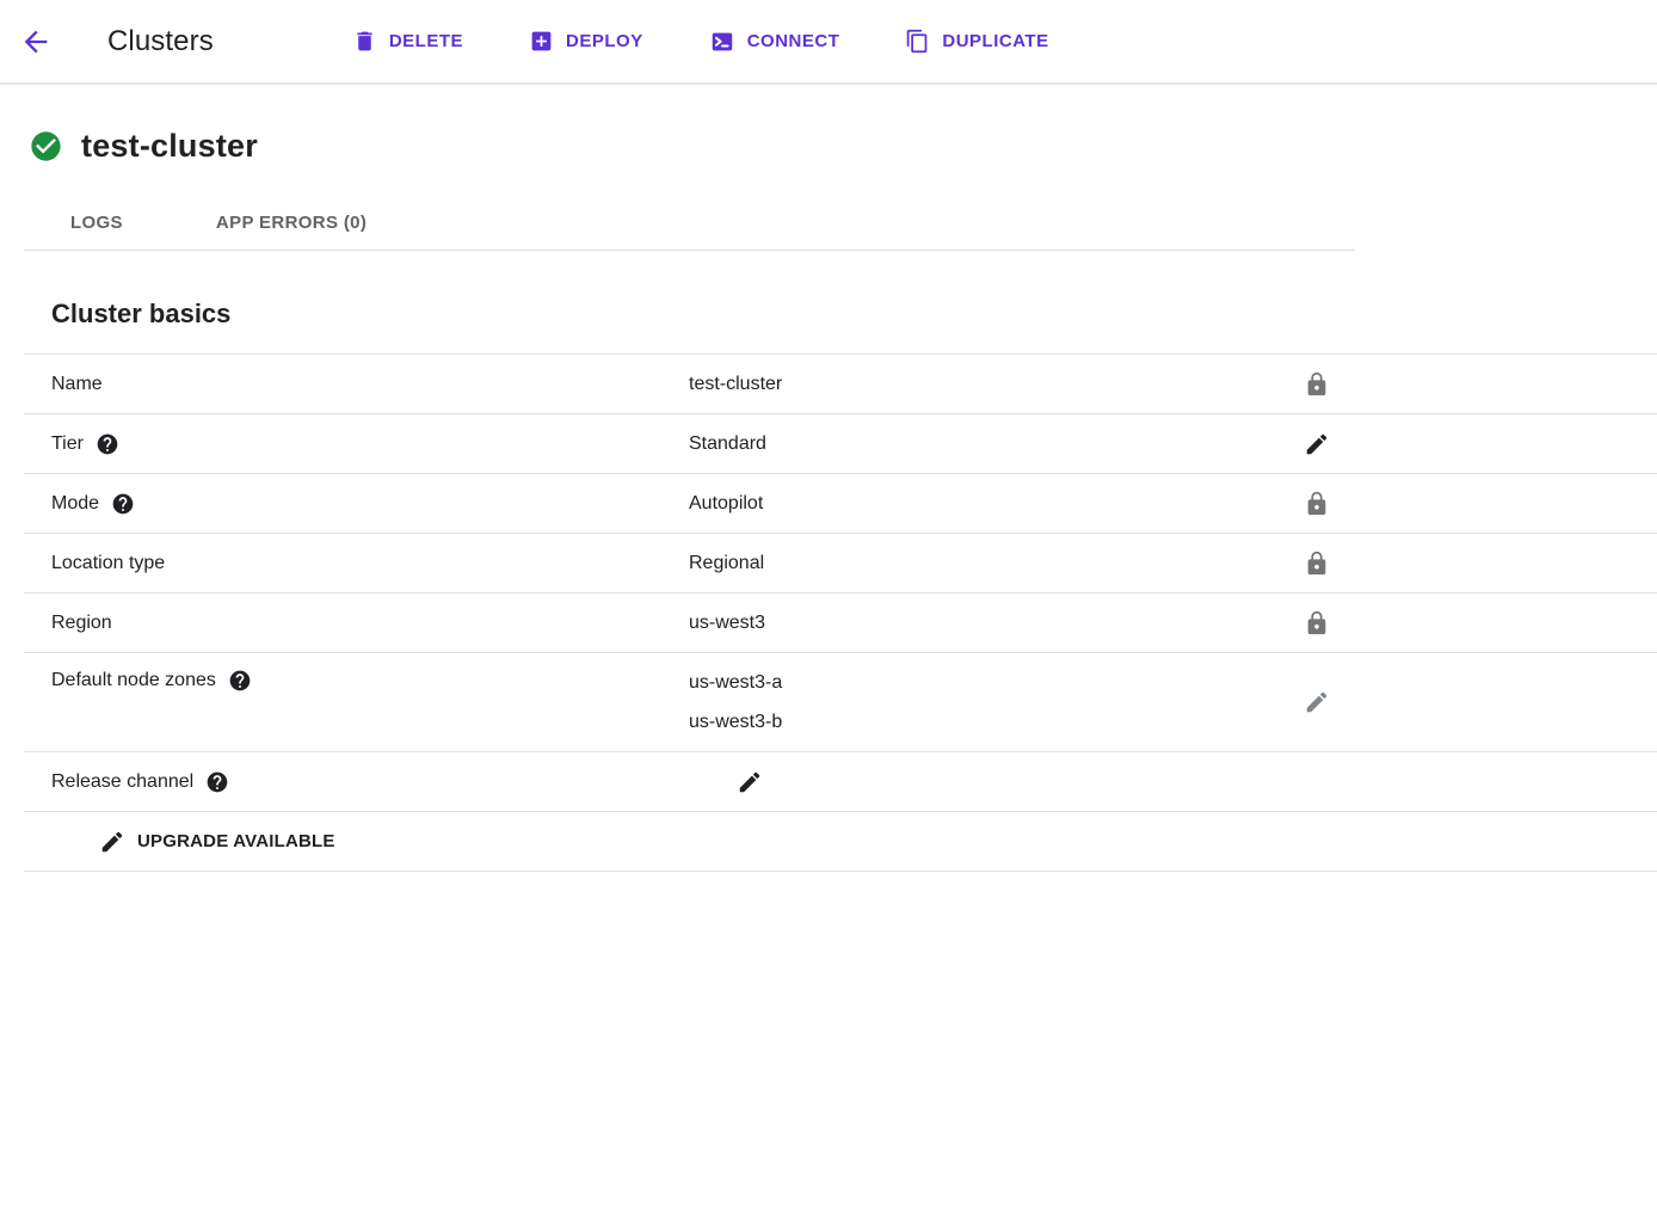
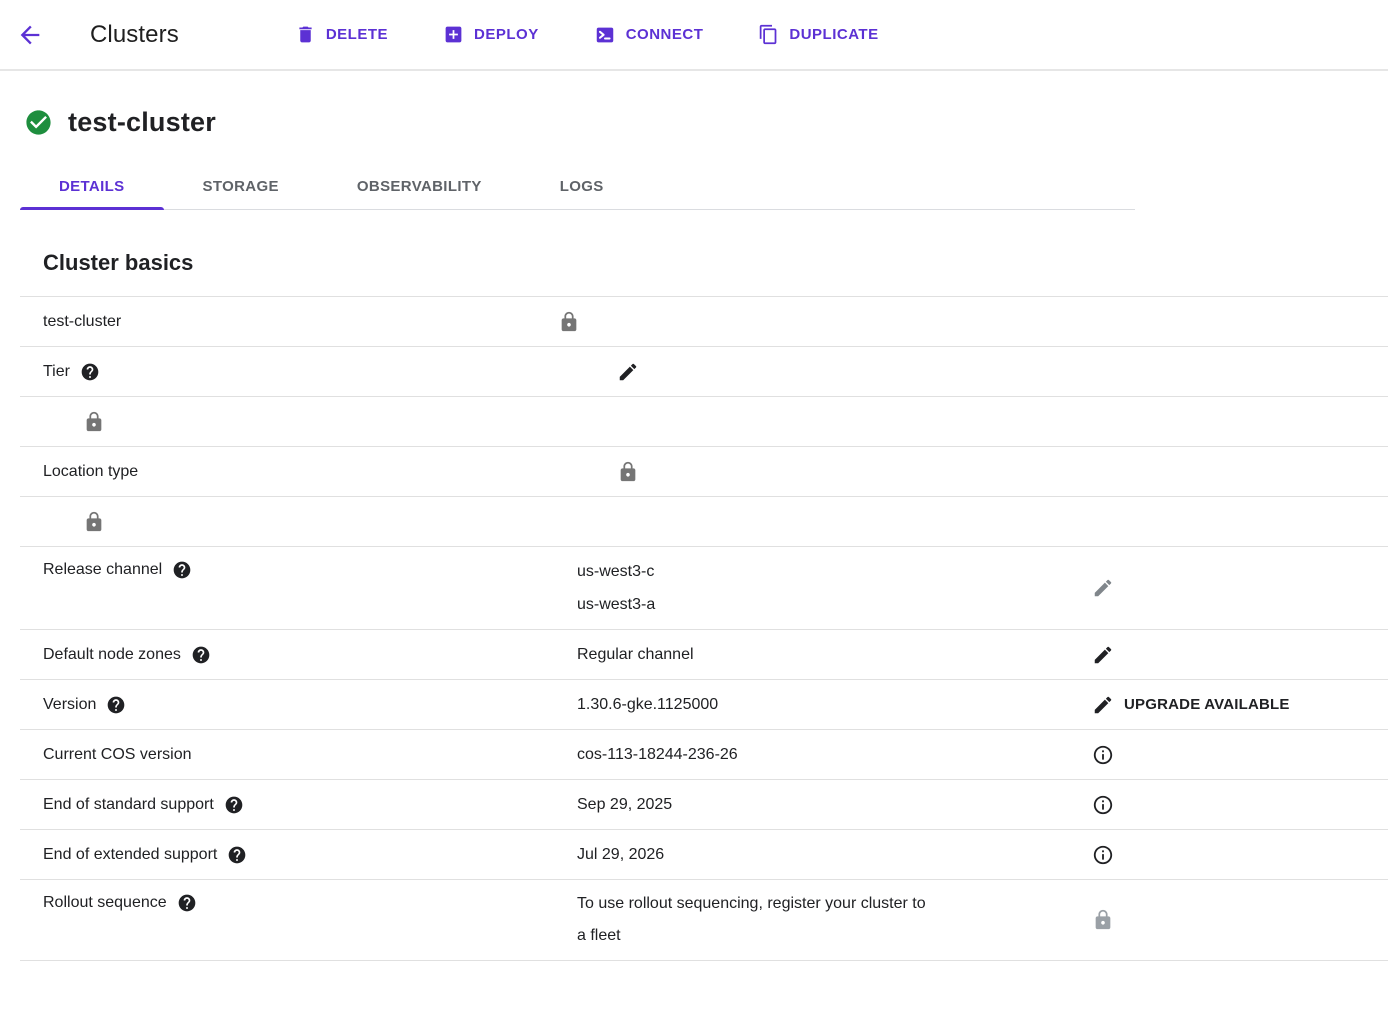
  Clusters
  DELETE
  DEPLOY
  CONNECT
  DUPLICATE
  test-cluster
+ DETAILS
+ STORAGE
+ OBSERVABILITY
  LOGS
- APP ERRORS (0)
  Cluster basics
- Name
  test-cluster
  Tier
- Standard
- Mode
- Autopilot
  Location type
- Regional
- Region
- us-west3
- Default node zones
+ Release channel
+ us-west3-c
  us-west3-a
- us-west3-b
- Release channel
+ Default node zones
+ Regular channel
+ Version
+ 1.30.6-gke.1125000
  UPGRADE AVAILABLE
+ Current COS version
+ cos-113-18244-236-26
+ End of standard support
+ Sep 29, 2025
+ End of extended support
+ Jul 29, 2026
+ Rollout sequence
+ To use rollout sequencing, register your cluster to
+ a fleet
